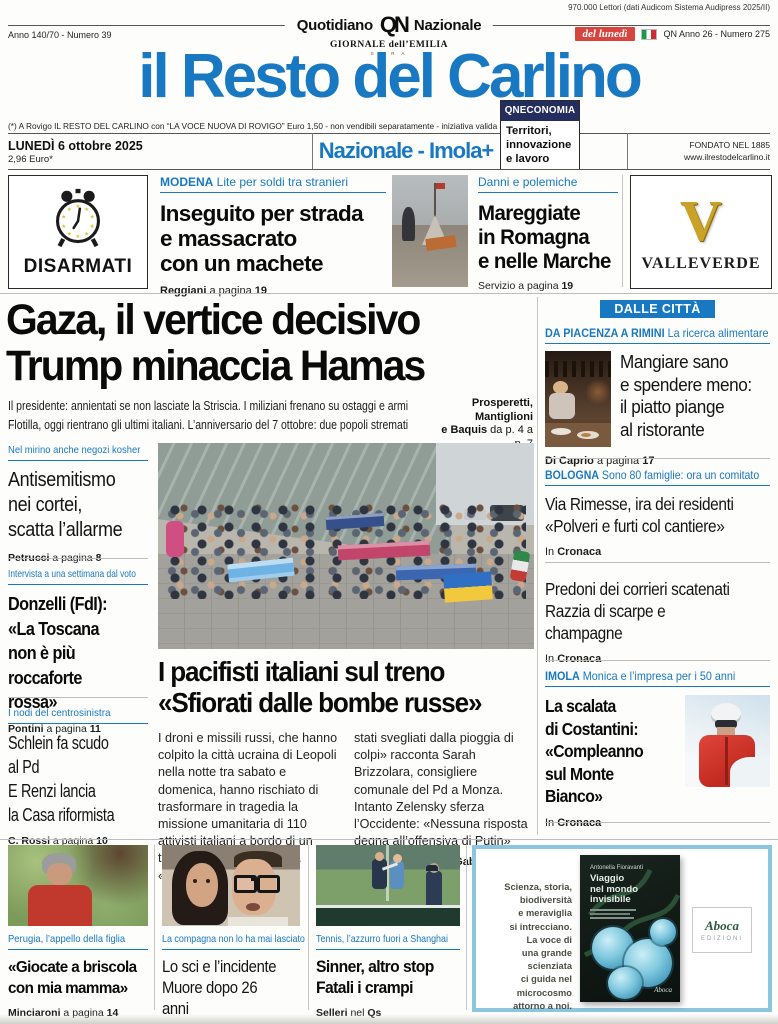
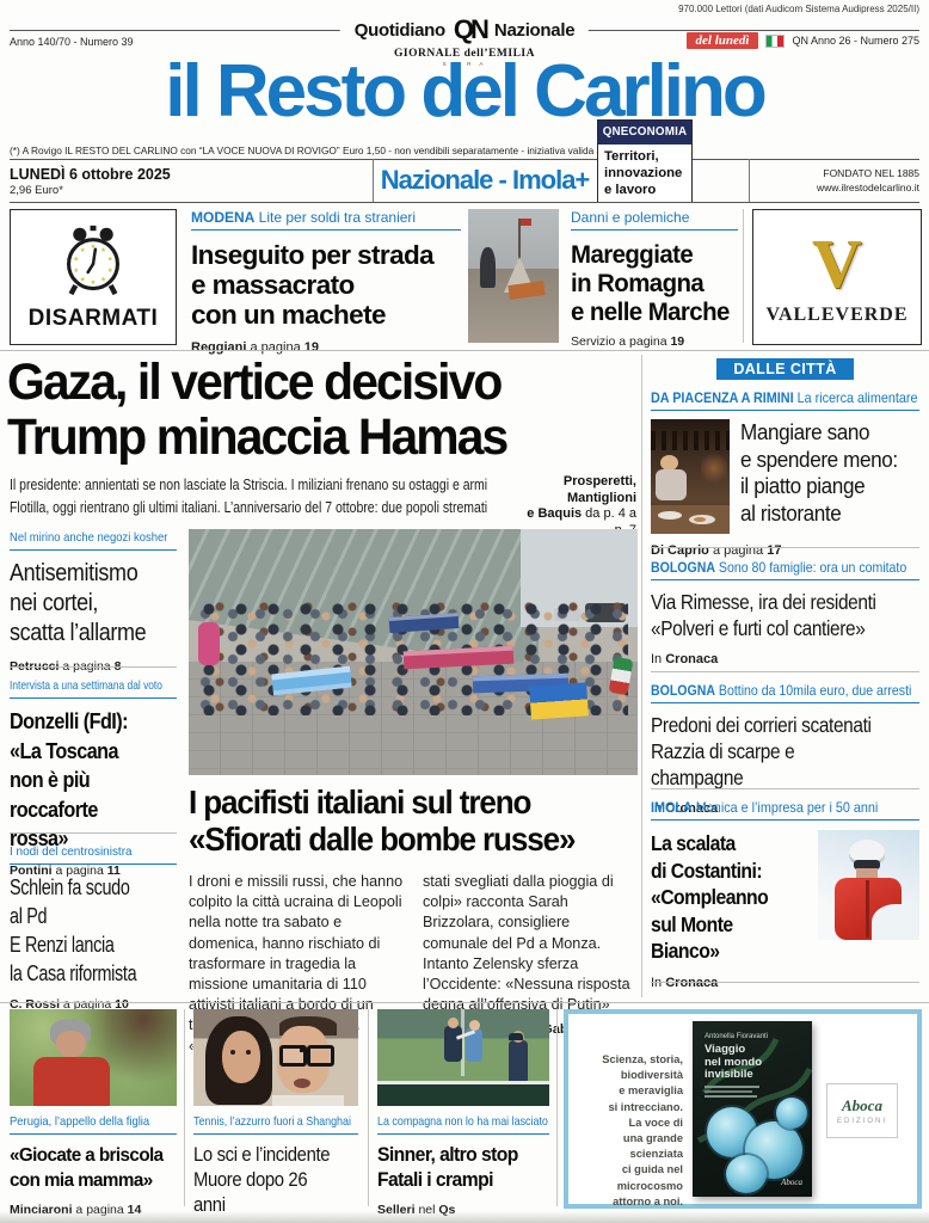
  970.000 Lettori (dati Audicom Sistema Audipress 2025/II)
  Quotidiano
  QN
  Nazionale
  Anno 140/70 - Numero 39
  del lunedì
  QN Anno 26 - Numero 275
  GIORNALE dell’EMILIA
  il Resto del Carlino
  (*) A Rovigo IL RESTO DEL CARLINO con “LA VOCE NUOVA DI ROVIGO” Euro 1,50 - non vendibili separatamente - iniziativa valida
  LUNEDÌ 6 ottobre 2025
  2,96 Euro*
  Nazionale - Imola+
  QNECONOMIA
  Territori,
  innovazione
  e lavoro
  FONDATO NEL 1885
  www.ilrestodelcarlino.it
  DISARMATI
  MODENA Lite per soldi tra stranieri
  Inseguito per strada
  e massacrato
  con un machete
  Reggiani a pagina 19
  Danni e polemiche
  Mareggiate
  in Romagna
  e nelle Marche
  Servizio a pagina 19
  V
  VALLEVERDE
  Gaza, il vertice decisivo
  Trump minaccia Hamas
  Il presidente: annientati se non lasciate la Striscia. I miliziani frenano su ostaggi e armi
  Flotilla, oggi rientrano gli ultimi italiani. L’anniversario del 7 ottobre: due popoli stremati
  Prosperetti,
  Mantiglioni
  e Baquis da p. 4 a
  DALLE CITTÀ
  DA PIACENZA A RIMINI La ricerca alimentare
  Mangiare sano
  e spendere meno:
  il piatto piange
  al ristorante
  Di Caprio a pagina 17
  BOLOGNA Sono 80 famiglie: ora un comitato
  Via Rimesse, ira dei residenti
  «Polveri e furti col cantiere»
  In Cronaca
+ BOLOGNA Bottino da 10mila euro, due arresti
  Predoni dei corrieri scatenati
  Razzia di scarpe e champagne
  In Cronaca
  IMOLA Monica e l’impresa per i 50 anni
  La scalata
  di Costantini:
  «Compleanno
  sul Monte Bianco»
  Nel mirino anche negozi kosher
  Antisemitismo
  nei cortei,
  scatta l’allarme
  Intervista a una settimana dal voto
  Donzelli (FdI):
  «La Toscana
  non è più
  roccaforte rossa»
  Pontini a pagina 11
  I nodi del centrosinistra
  Schlein fa scudo al Pd
  E Renzi lancia
  la Casa riformista
  C. Rossi a pagina 10
  I pacifisti italiani sul treno
  «Sfiorati dalle bombe russe»
  I droni e missili russi, che hanno colpito la città ucraina di Leopoli nella notte tra sabato e domenica, hanno rischiato di trasformare in tragedia la missione umanitaria di 110 attivisti italiani a bordo di un t
  stati svegliati dalla pioggia di colpi» racconta Sarah Brizzolara, consigliere comunale del Pd a Monza. Intanto Zelensky sferza l’Occidente: «Nessuna risposta degna all’offensiva di Putin»
  Perugia, l’appello della figlia
  «Giocate a briscola
  con mia mamma»
  Minciaroni a pagina 14
- La compagna non lo ha mai lasciato
+ Tennis, l’azzurro fuori a Shanghai
  Lo sci e l’incidente
  Muore dopo 26 anni
- Tennis, l’azzurro fuori a Shanghai
+ La compagna non lo ha mai lasciato
  Sinner, altro stop
  Fatali i crampi
  Selleri nel Qs
  Scienza, storia,
  biodiversità
  e meraviglia
  si intrecciano.
  La voce di
  una grande
  scienziata
  ci guida nel
  microcosmo
  attorno a noi.
  Viaggio
  nel mondo
  invisibile
  Aboca
  Aboca
